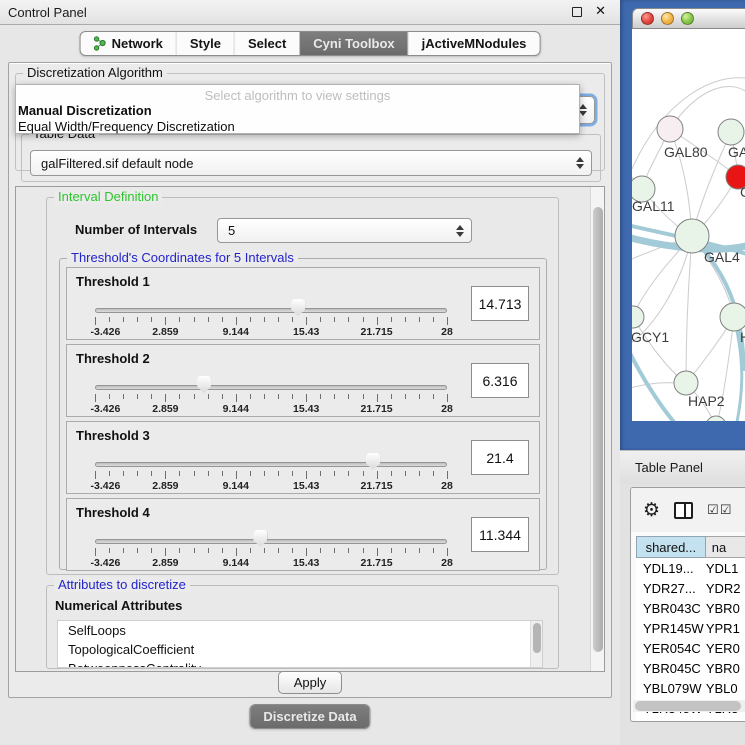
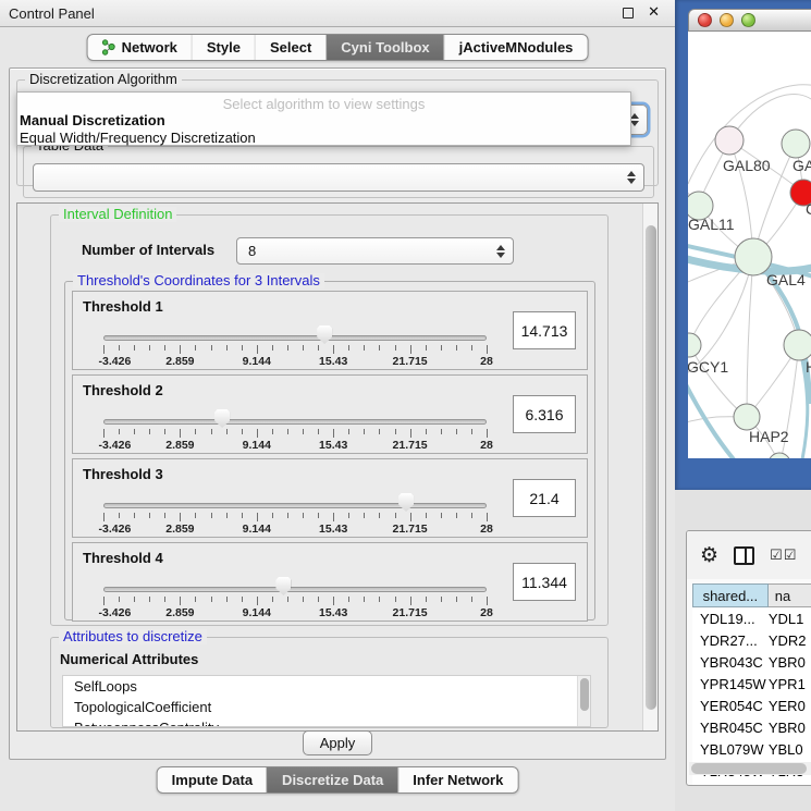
  Control Panel
  ✕
  Network
  Style
  Select
  Cyni Toolbox
  jActiveMNodules
  Discretization Algorithm
  Select algorithm to view settings
  Manual Discretization
  Equal Width/Frequency Discretization
- galFiltered.sif default node
  Interval Definition
  Number of Intervals
- 5
+ 8
- Threshold's Coordinates for 5 Intervals
+ Threshold's Coordinates for 3 Intervals
  Threshold 1
  -3.426
  2.859
  9.144
  15.43
  21.715
  28
  14.713
  Threshold 2
  -3.426
  2.859
  9.144
  15.43
  21.715
  28
  6.316
  Threshold 3
  -3.426
  2.859
  9.144
  15.43
  21.715
  28
  21.4
  Threshold 4
  -3.426
  2.859
  9.144
  15.43
  21.715
  28
  11.344
  Attributes to discretize
  Numerical Attributes
  SelfLoops
  TopologicalCoefficient
  Apply
+ Impute Data
  Discretize Data
+ Infer Network
  GAL80
  GA
  GAL11
  GAL4
  GCY1
  HAP2
- Table Panel
  ⚙
  ☑☑
  shared...
  na
  YDL19...
  YDL1
  YDR27...
  YDR2
  YBR043C
  YBR0
  YPR145W
  YPR1
  YER054C
  YER0
  YBR045C
  YBR0
  YBL079W
  YBL0
